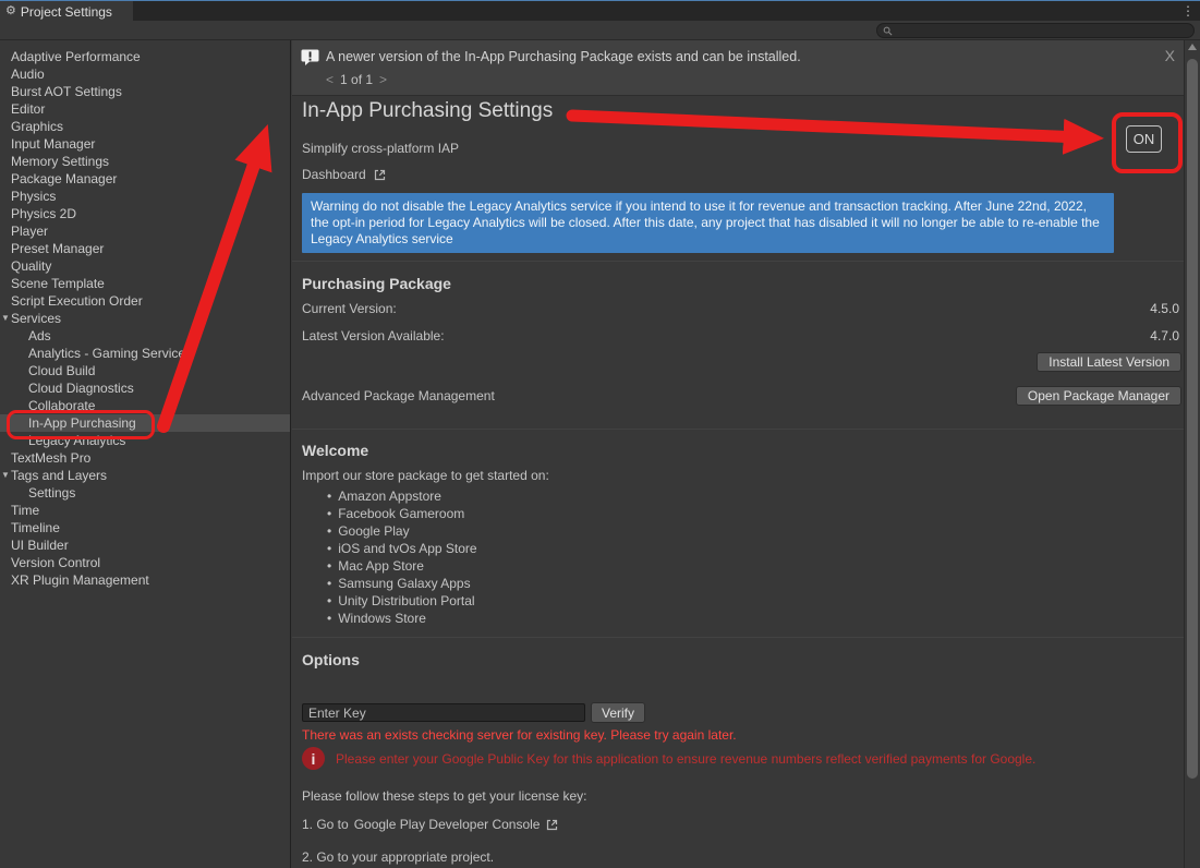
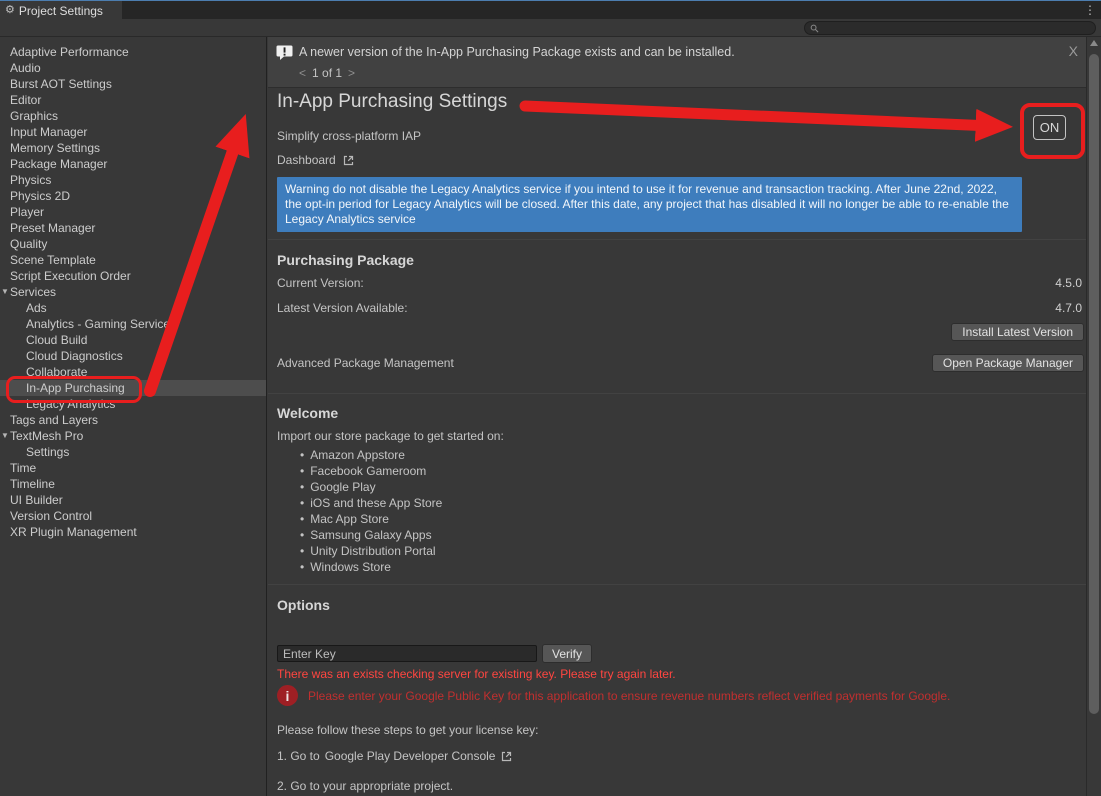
  ⚙
  Project Settings
  ⋮
  Adaptive Performance
  Audio
  Burst AOT Settings
  Editor
  Graphics
  Input Manager
  Memory Settings
  Package Manager
  Physics
  Physics 2D
  Player
  Preset Manager
  Quality
  Scene Template
  Script Execution Order
  ▼
  Services
  Ads
  Analytics - Gaming Service
  Cloud Build
  Cloud Diagnostics
  Collaborate
  In-App Purchasing
  Legacy Analytics
- TextMesh Pro
+ Tags and Layers
  ▼
- Tags and Layers
+ TextMesh Pro
  Settings
  Time
  Timeline
  UI Builder
  Version Control
  XR Plugin Management
  A newer version of the In-App Purchasing Package exists and can be installed.
  <
  1 of 1
  >
  X
  In-App Purchasing Settings
  Simplify cross-platform IAP
  Dashboard
  Warning do not disable the Legacy Analytics service if you intend to use it for revenue and transaction tracking. After June 22nd, 2022, the opt-in period for Legacy Analytics will be closed. After this date, any project that has disabled it will no longer be able to re-enable the Legacy Analytics service
  Purchasing Package
  Current Version:
  4.5.0
  Latest Version Available:
  4.7.0
  Install Latest Version
  Advanced Package Management
  Open Package Manager
  Welcome
  Import our store package to get started on:
  • Amazon Appstore
  • Facebook Gameroom
  • Google Play
- • iOS and tvOs App Store
+ • iOS and these App Store
  • Mac App Store
  • Samsung Galaxy Apps
  • Unity Distribution Portal
  • Windows Store
  Options
  Enter Key
  Verify
  There was an exists checking server for existing key. Please try again later.
  i
  Please enter your Google Public Key for this application to ensure revenue numbers reflect verified payments for Google.
  Please follow these steps to get your license key:
  1. Go to
  Google Play Developer Console
  2. Go to your appropriate project.
  ON
